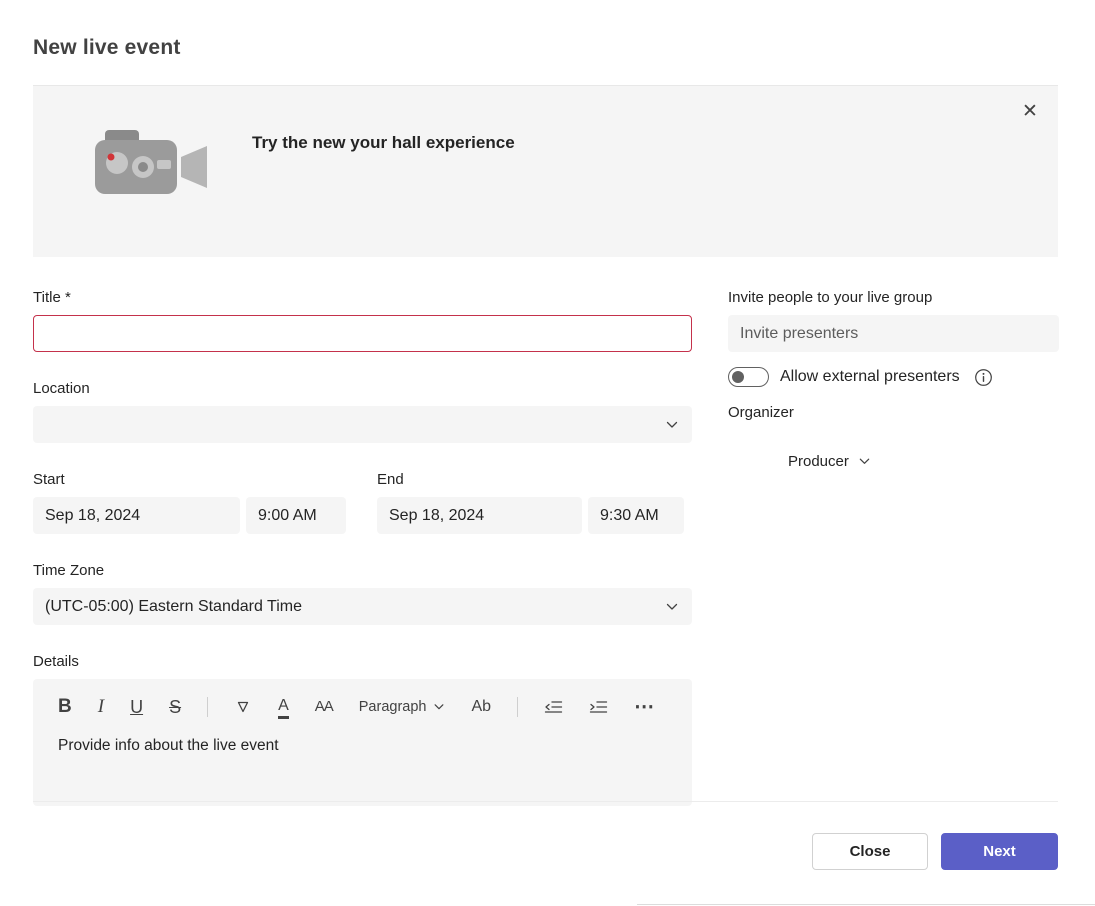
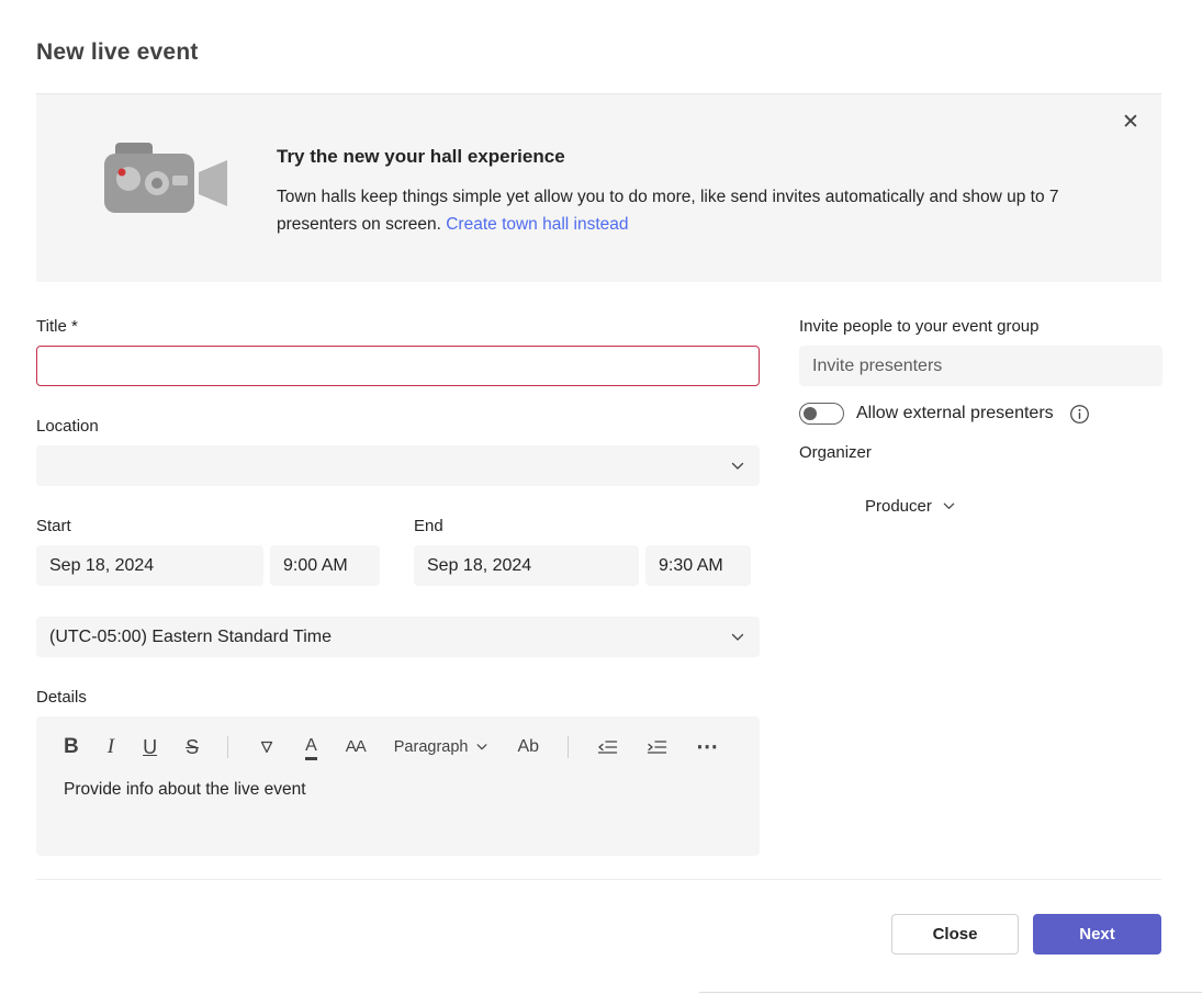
  New live event
  Try the new your hall experience
+ Town halls keep things simple yet allow you to do more, like send invites automatically and show up to 7 presenters on screen. Create town hall instead
  ✕
  Title *
  Location
  Start
  Sep 18, 2024
  9:00 AM
  End
  Sep 18, 2024
  9:30 AM
- Time Zone
  (UTC-05:00) Eastern Standard Time
  Details
  B
  I
  U
  S
  A
  AA
  Paragraph
  Ab
  ⋯
  Provide info about the live event
- Invite people to your live group
+ Invite people to your event group
  Invite presenters
  Allow external presenters
  Organizer
  Producer
  Close
  Next
